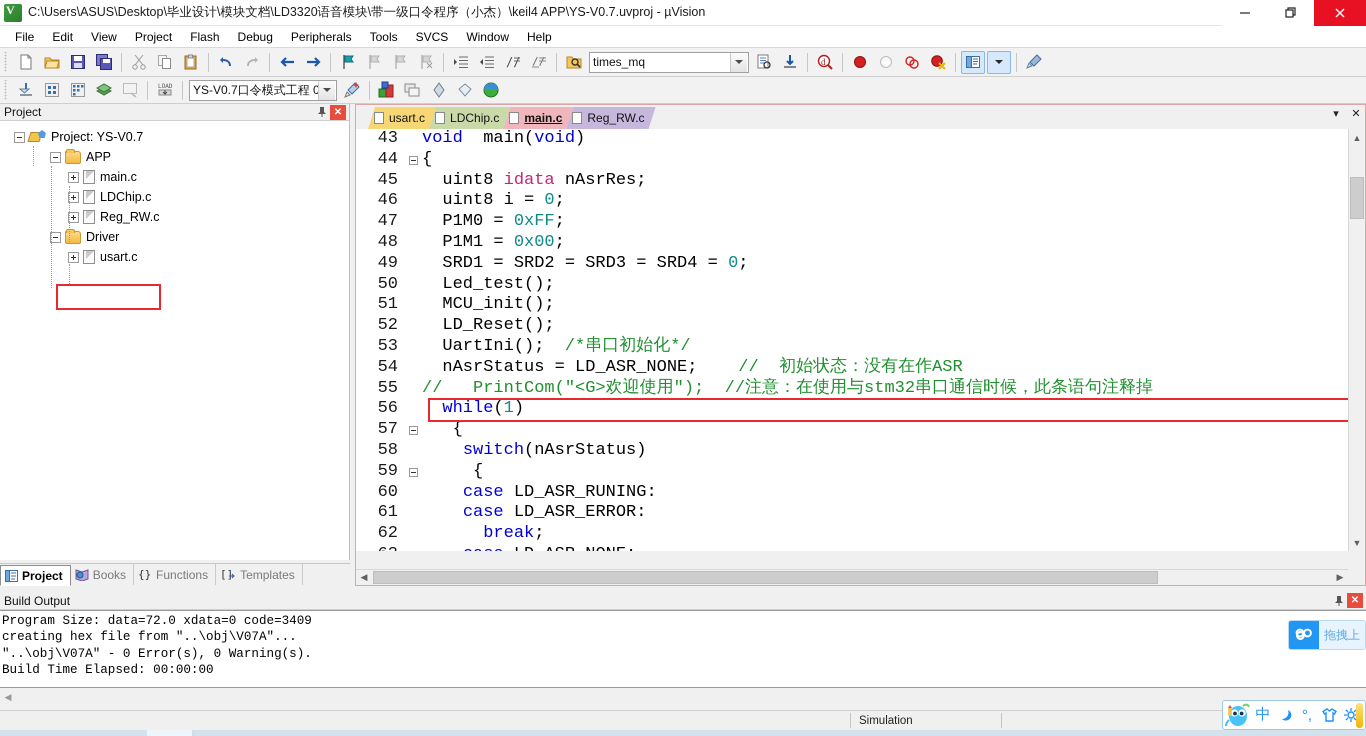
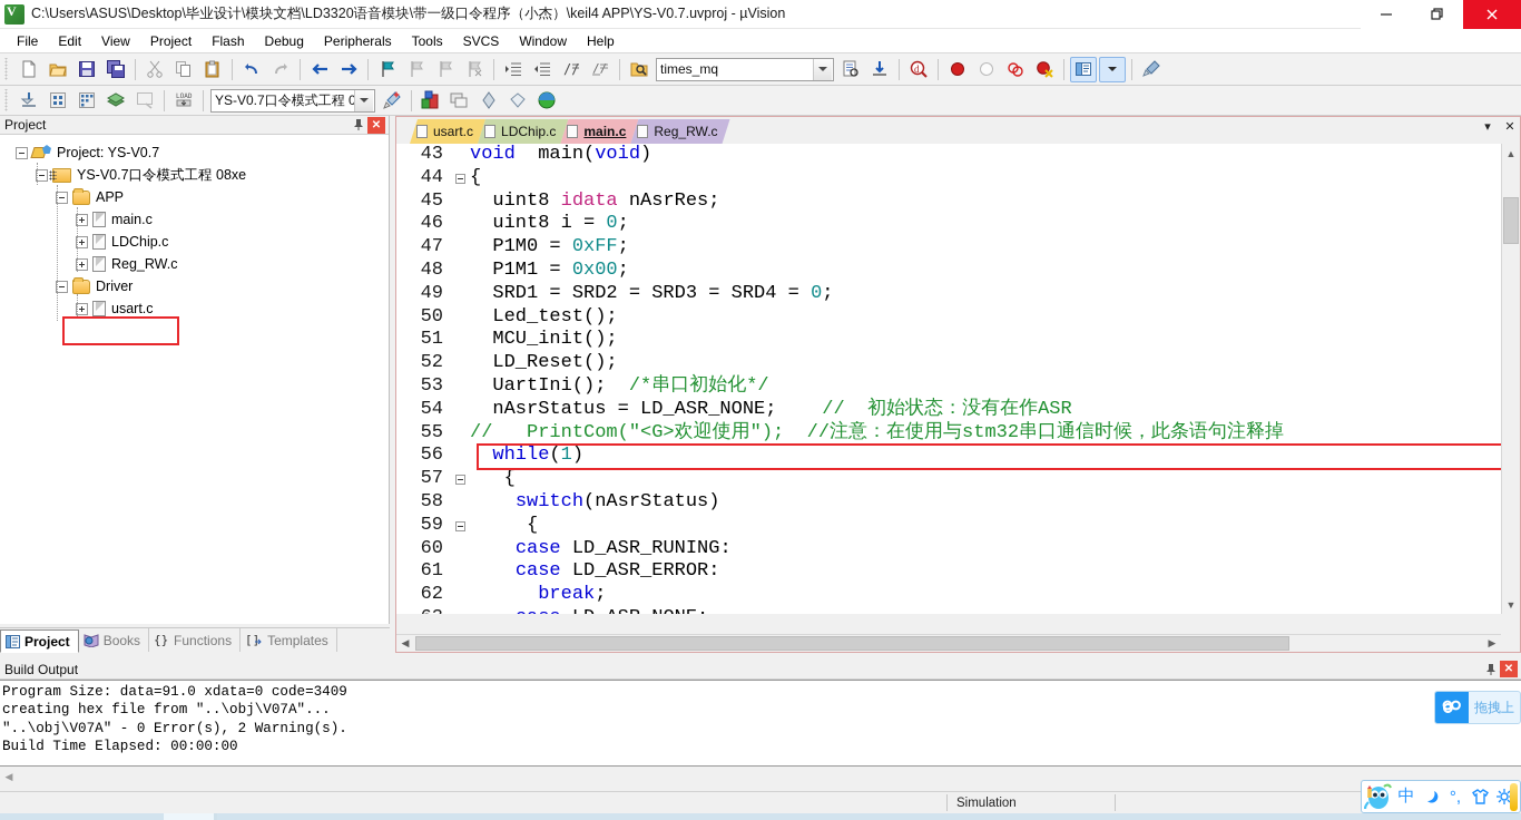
  C:\Users\ASUS\Desktop\毕业设计\模块文档\LD3320语音模块\带一级口令程序（小杰）\keil4 APP\YS-V0.7.uvproj - µVision
  File
  Edit
  View
  Project
  Flash
  Debug
  Peripherals
  Tools
  SVCS
  Window
  Help
  //
  times_mq
  d
  YS-V0.7口令模式工程 0
  Project
  ✕
  Project: YS-V0.7
+ YS-V0.7口令模式工程 08xe
  APP
  main.c
  LDChip.c
  Reg_RW.c
  Driver
  usart.c
  Project
  Books
  {}
  Functions
  []
  Templates
  usart.c
  LDChip.c
  main.c
  Reg_RW.c
  ▾
  ✕
  43
  void main(void)
  44
  {
  45
  uint8 idata nAsrRes;
  46
  uint8 i = 0;
  47
  P1M0 = 0xFF;
  48
  P1M1 = 0x00;
  49
  SRD1 = SRD2 = SRD3 = SRD4 = 0;
  50
  Led_test();
  51
  MCU_init();
  52
  LD_Reset();
  53
  UartIni(); /*串口初始化*/
  54
  nAsrStatus = LD_ASR_NONE; // 初始状态：没有在作ASR
  55
  // PrintCom("<G>欢迎使用"); //注意：在使用与stm32串口通信时候，此条语句注释掉
  56
  while(1)
  57
  {
  58
  switch(nAsrStatus)
  59
  {
  60
  case LD_ASR_RUNING:
  61
  case LD_ASR_ERROR:
  62
  break;
  ▲
  ▼
  ◀
  ▶
  Build Output
  ✕
- Program Size: data=72.0 xdata=0 code=3409
+ Program Size: data=91.0 xdata=0 code=3409
  creating hex file from "..\obj\V07A"...
- "..\obj\V07A" - 0 Error(s), 0 Warning(s).
+ "..\obj\V07A" - 0 Error(s), 2 Warning(s).
  Build Time Elapsed: 00:00:00
  ◀
  拖拽上
  Simulation
  中
  °,
